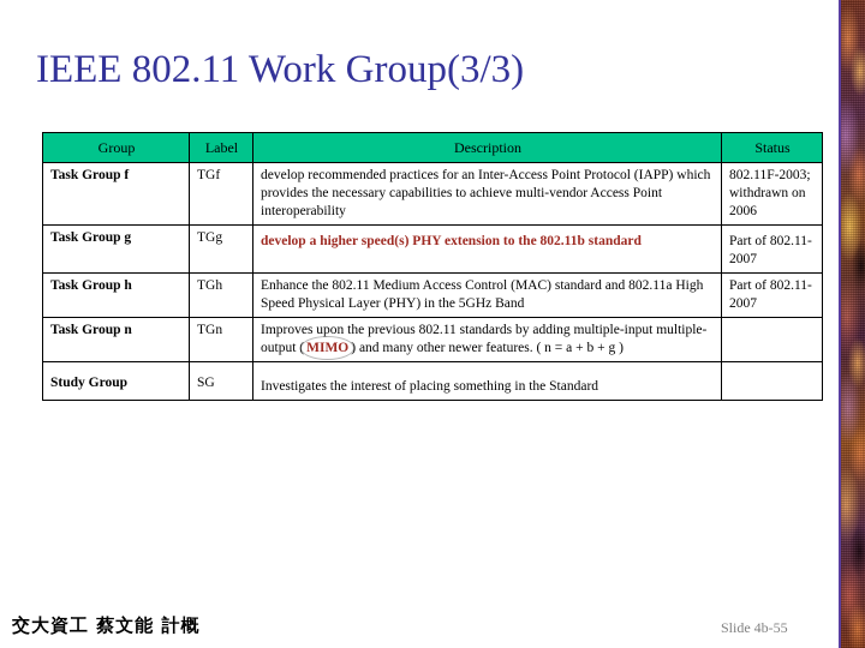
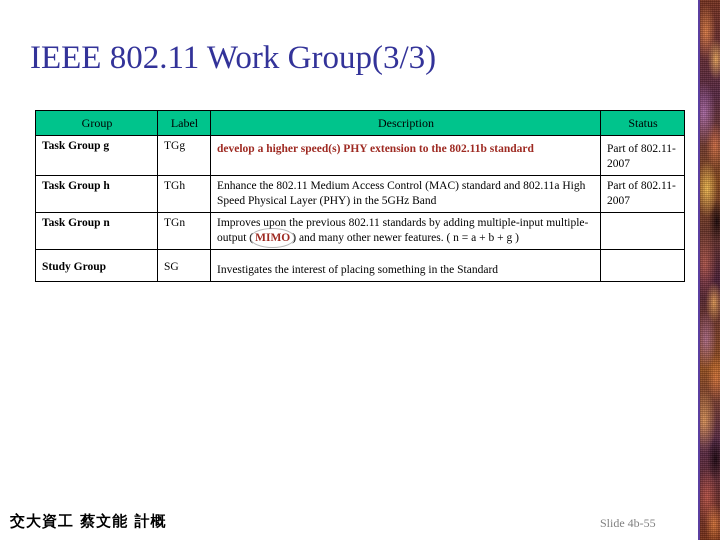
  IEEE 802.11 Work Group(3/3)
  Group	Label	Description	Status
- Task Group f	TGf	develop recommended practices for an Inter-Access Point Protocol (IAPP) which provides the necessary capabilities to achieve multi-vendor Access Point interoperability	802.11F-2003; withdrawn on 2006
  Task Group g	TGg	develop a higher speed(s) PHY extension to the 802.11b standard	Part of 802.11-2007
  Task Group h	TGh	Enhance the 802.11 Medium Access Control (MAC) standard and 802.11a High Speed Physical Layer (PHY) in the 5GHz Band	Part of 802.11-2007
  Task Group n	TGn	Improves upon the previous 802.11 standards by adding multiple-input multiple-output ( MIMO ) and many other newer features. ( n = a + b + g )
  Study Group	SG	Investigates the interest of placing something in the Standard
  交大資工 蔡文能 計概
  Slide 4b-55
